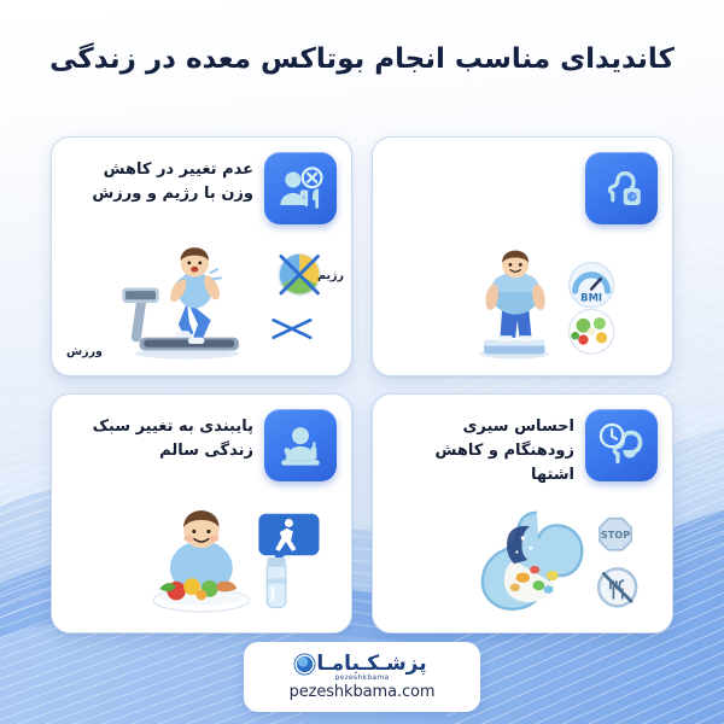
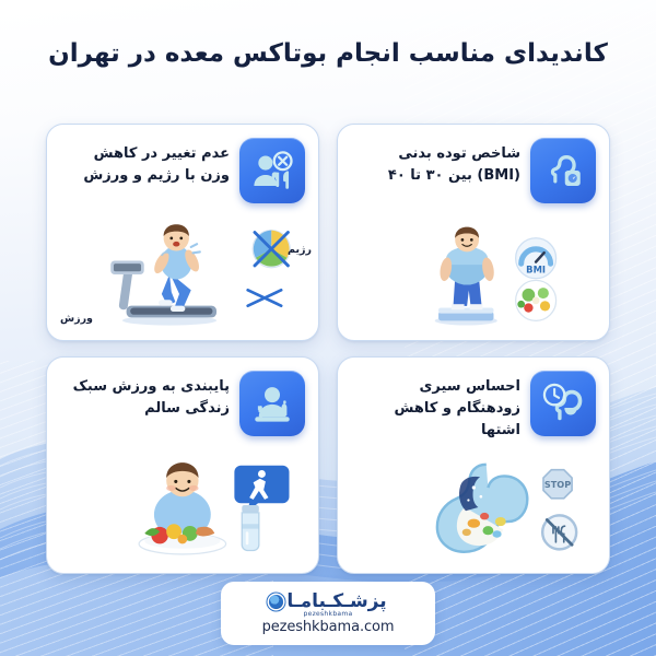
- کاندیدای مناسب انجام بوتاکس معده در زندگی
+ کاندیدای مناسب انجام بوتاکس معده در تهران
+ شاخص توده بدنی (BMI) بین ۳۰ تا ۴۰
  BMI
  عدم تغییر در کاهش وزن با رژیم و ورزش
  رژیم
  ورزش
  احساس سیری زودهنگام و کاهش اشتها
  STOP
- پایبندی به تغییر سبک زندگی سالم
+ پایبندی به ورزش سبک زندگی سالم
  پزشـکـبامـا
  pezeshkbama.com
